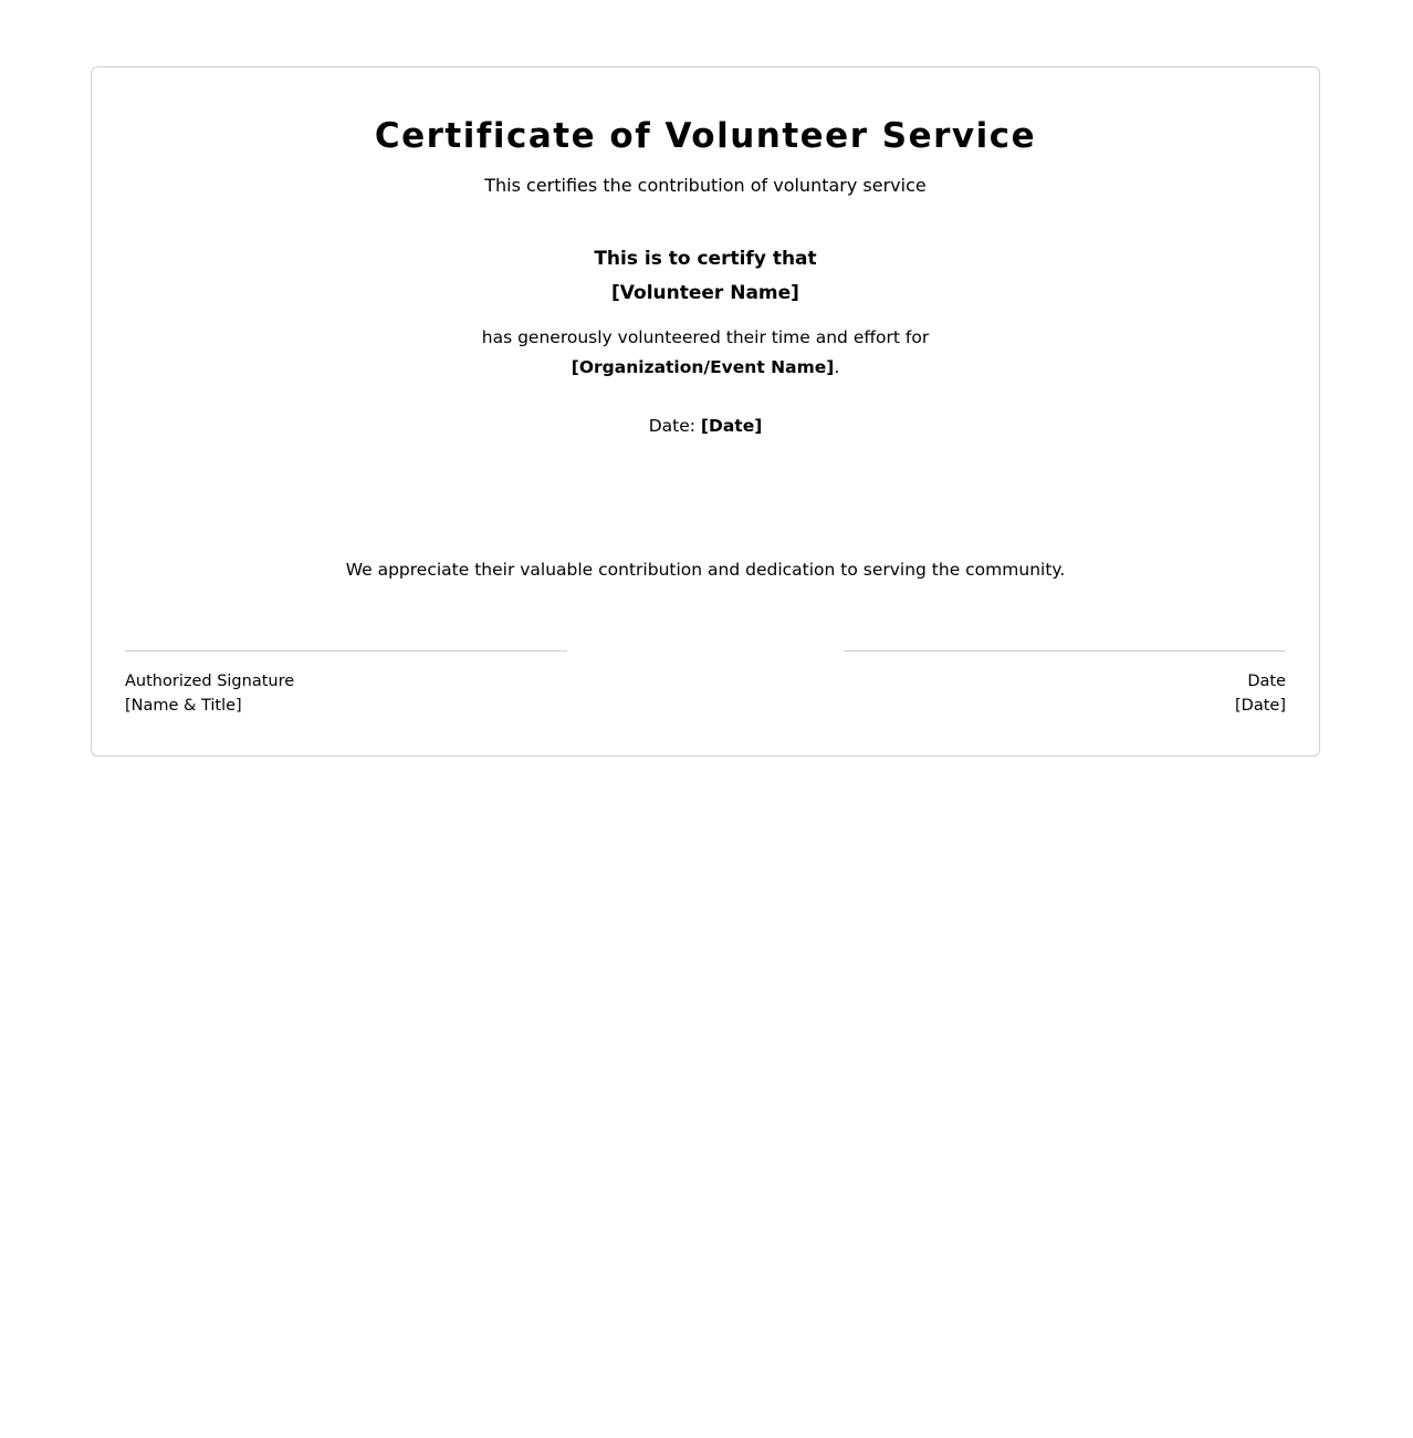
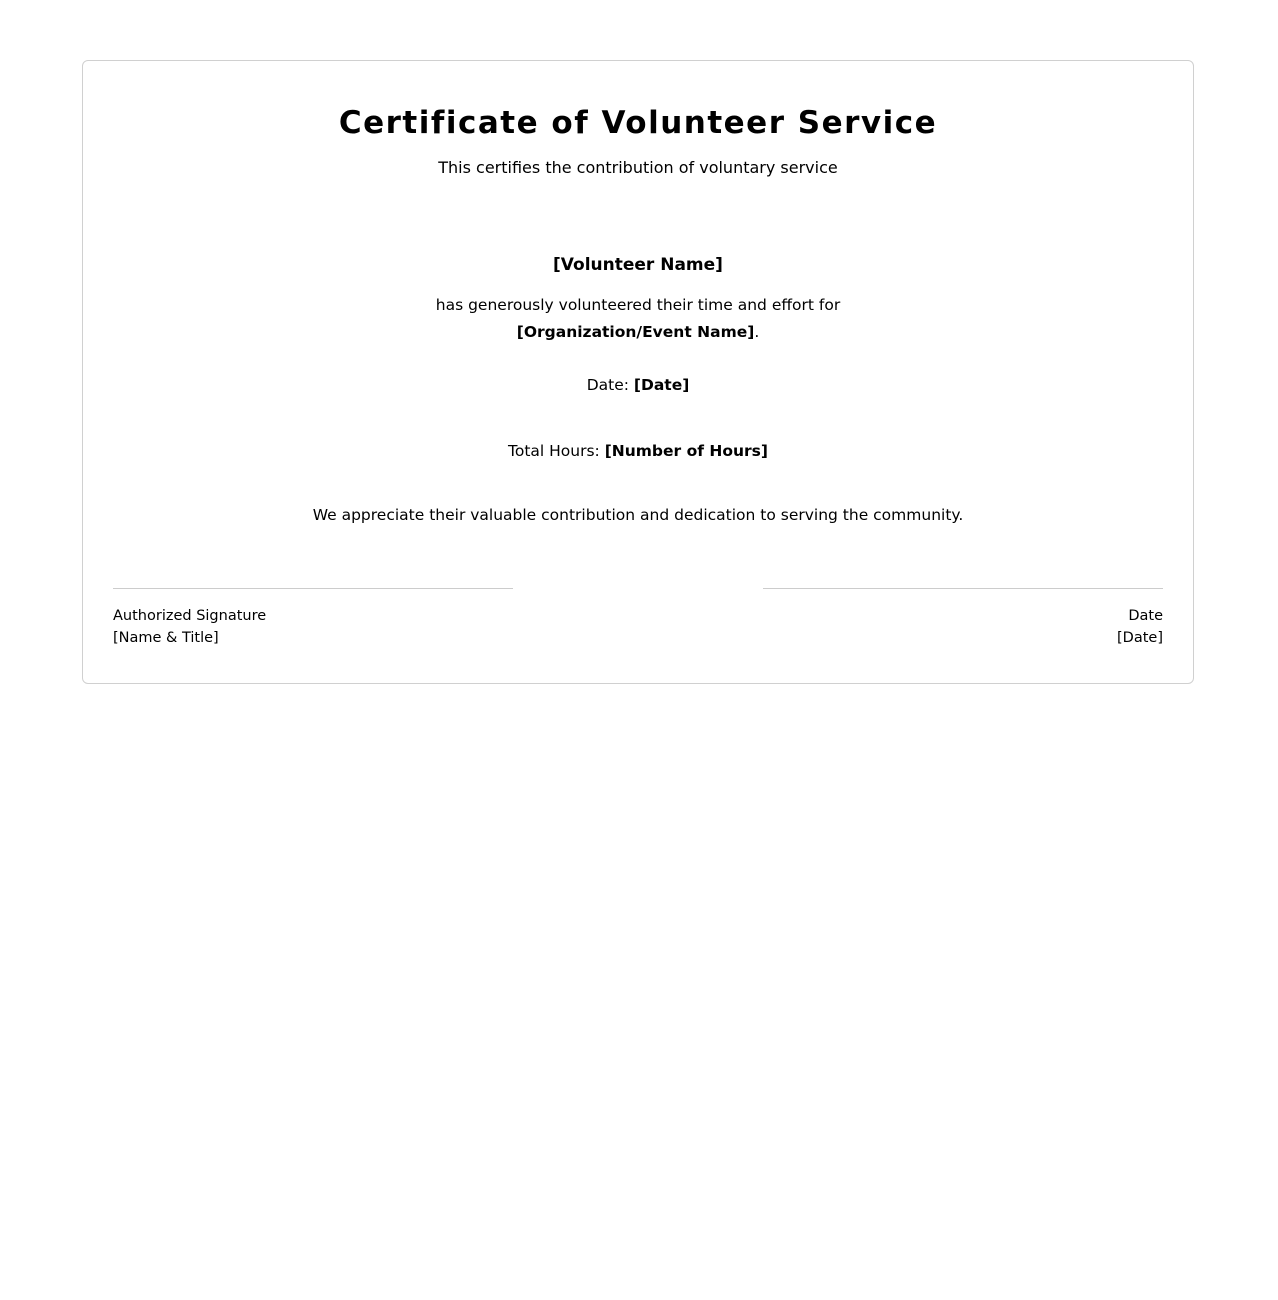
  Certificate of Volunteer Service
  This certifies the contribution of voluntary service
- This is to certify that
  [Volunteer Name]
  has generously volunteered their time and effort for
  [Organization/Event Name].
  Date: [Date]
+ Total Hours: [Number of Hours]
  We appreciate their valuable contribution and dedication to serving the community.
  Authorized Signature
  [Name & Title]
  Date
  [Date]
